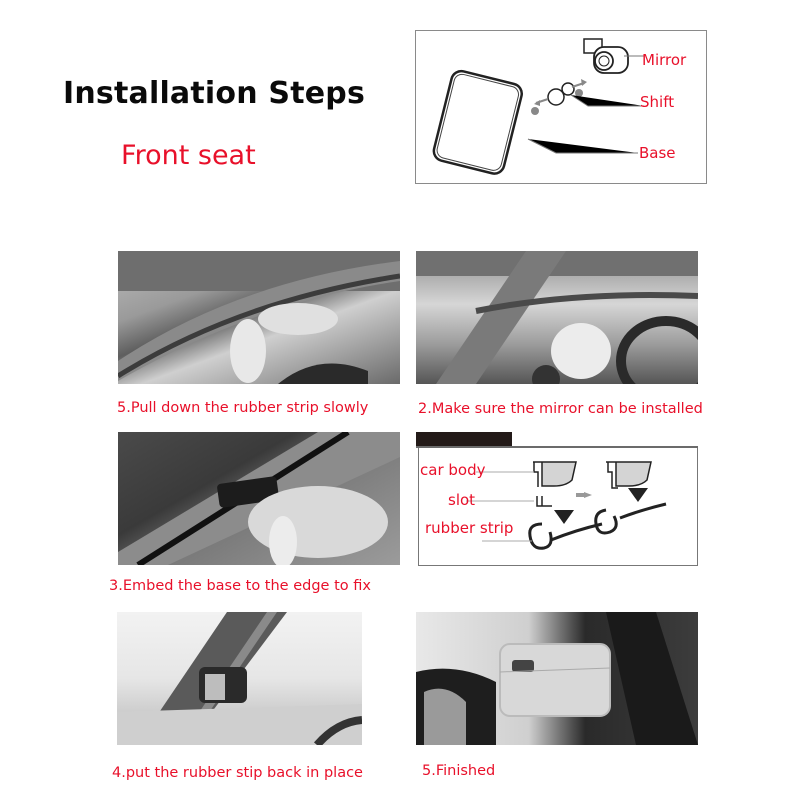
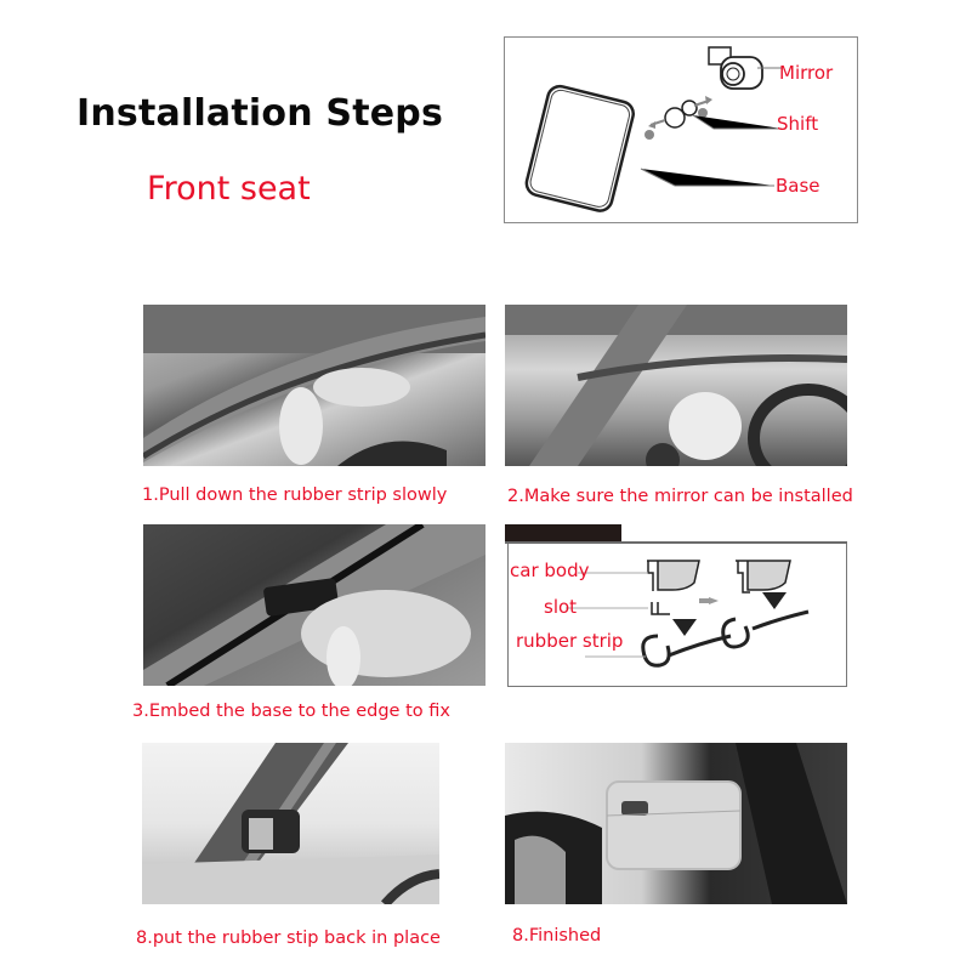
  Installation Steps
  Front seat
  Mirror
  Shift
  Base
- 5.Pull down the rubber strip slowly
+ 1.Pull down the rubber strip slowly
  2.Make sure the mirror can be installed
  3.Embed the base to the edge to fix
  car body
  slot
  rubber strip
- 4.put the rubber stip back in place
+ 8.put the rubber stip back in place
- 5.Finished
+ 8.Finished
